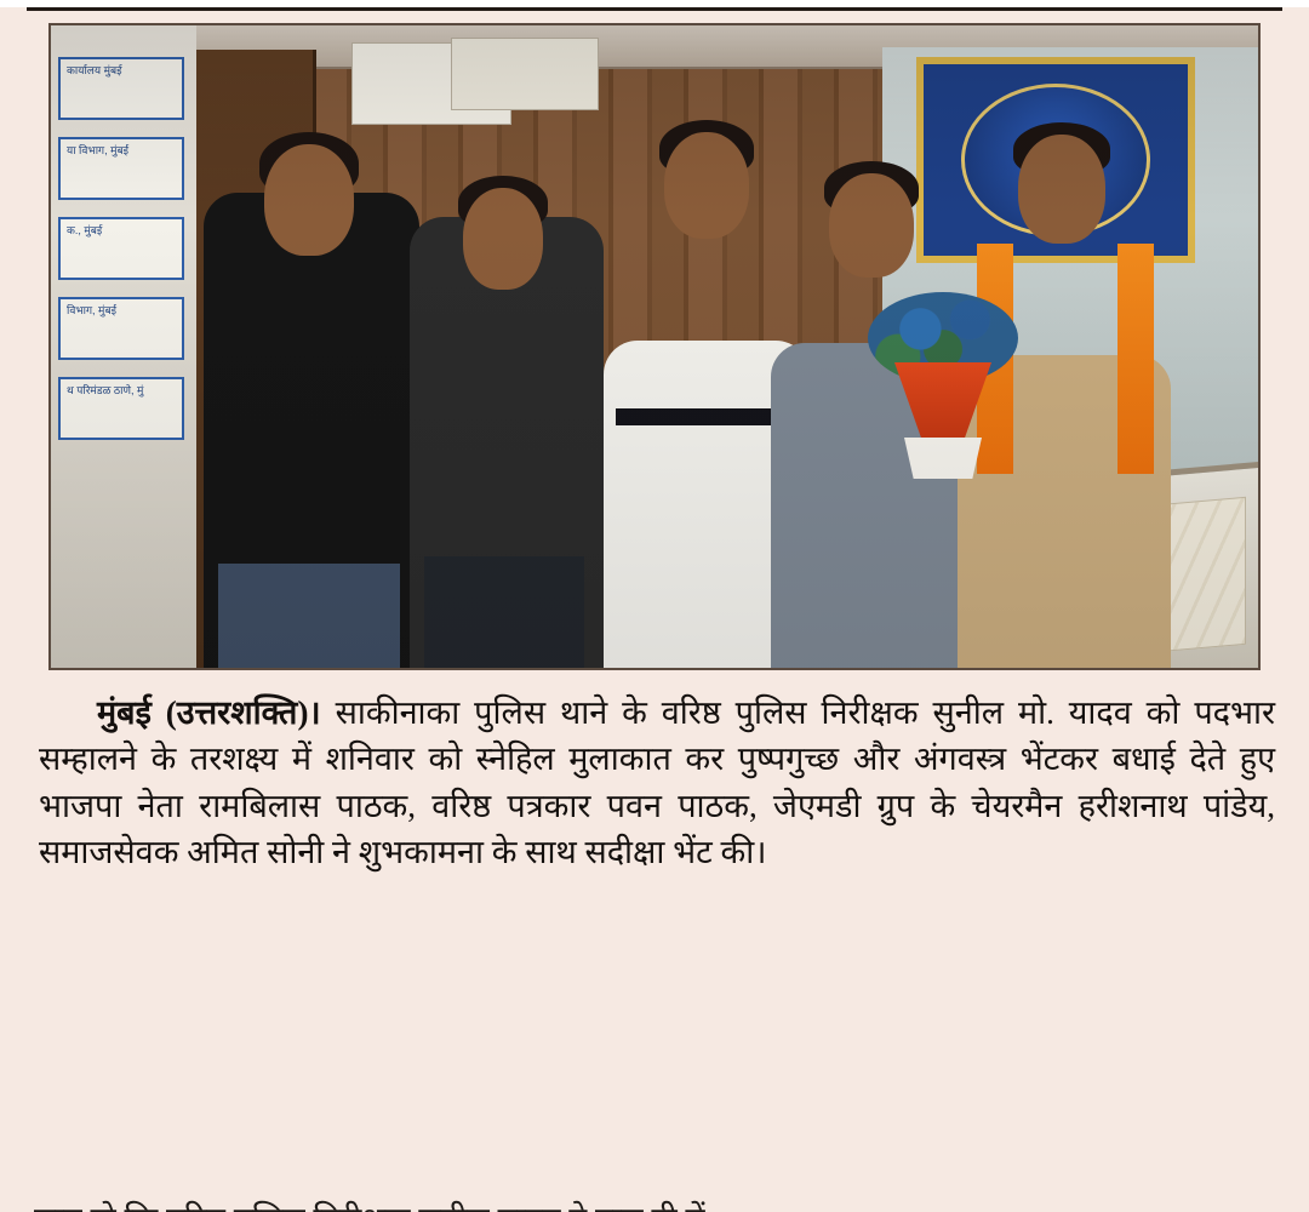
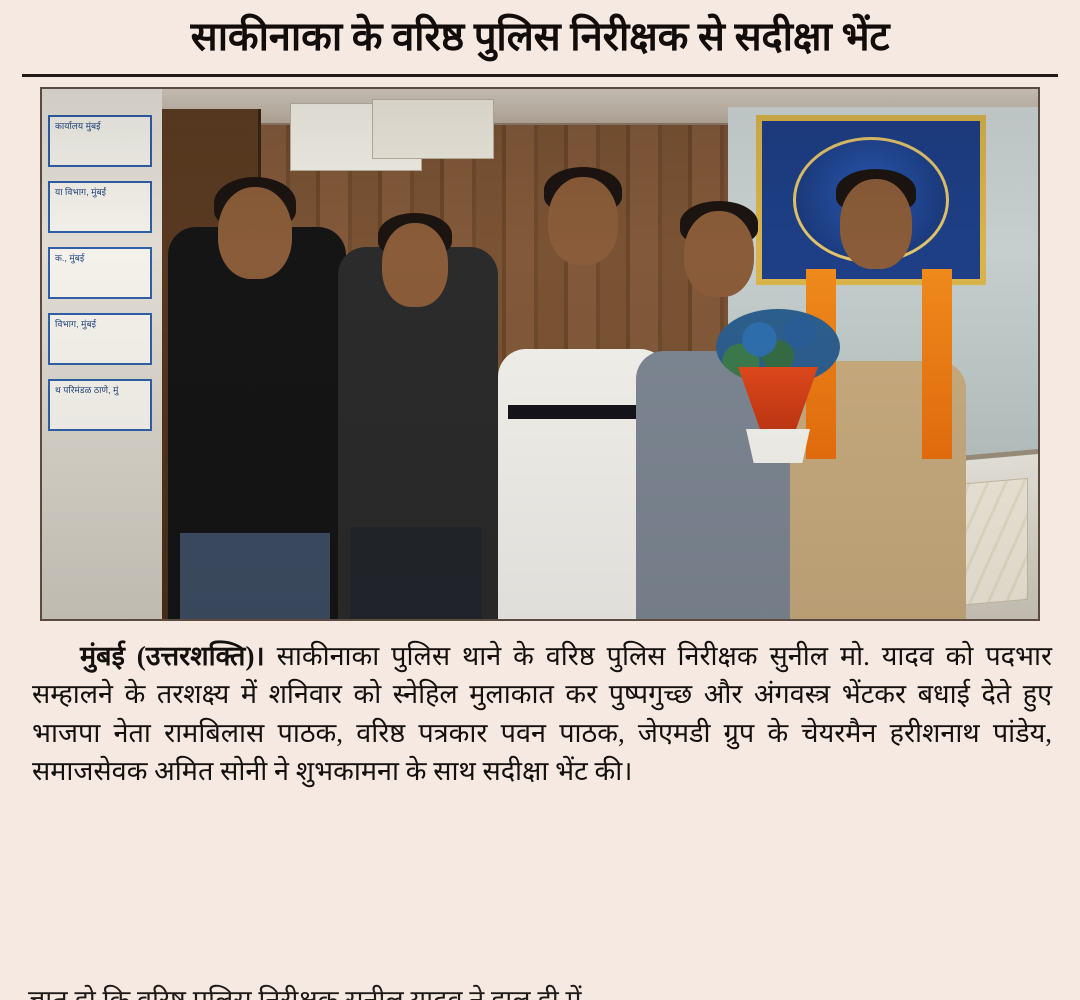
+ साकीनाका के वरिष्ठ पुलिस निरीक्षक से सदीक्षा भेंट
  मुंबई (उत्तरशक्ति)। साकीनाका पुलिस थाने के वरिष्ठ पुलिस निरीक्षक सुनील मो. यादव को पदभार सम्हालने के तरशक्ष्य में शनिवार को स्नेहिल मुलाकात कर पुष्पगुच्छ और अंगवस्त्र भेंटकर बधाई देते हुए भाजपा नेता रामबिलास पाठक, वरिष्ठ पत्रकार पवन पाठक, जेएमडी ग्रुप के चेयरमैन हरीशनाथ पांडेय, समाजसेवक अमित सोनी ने शुभकामना के साथ सदीक्षा भेंट की।
